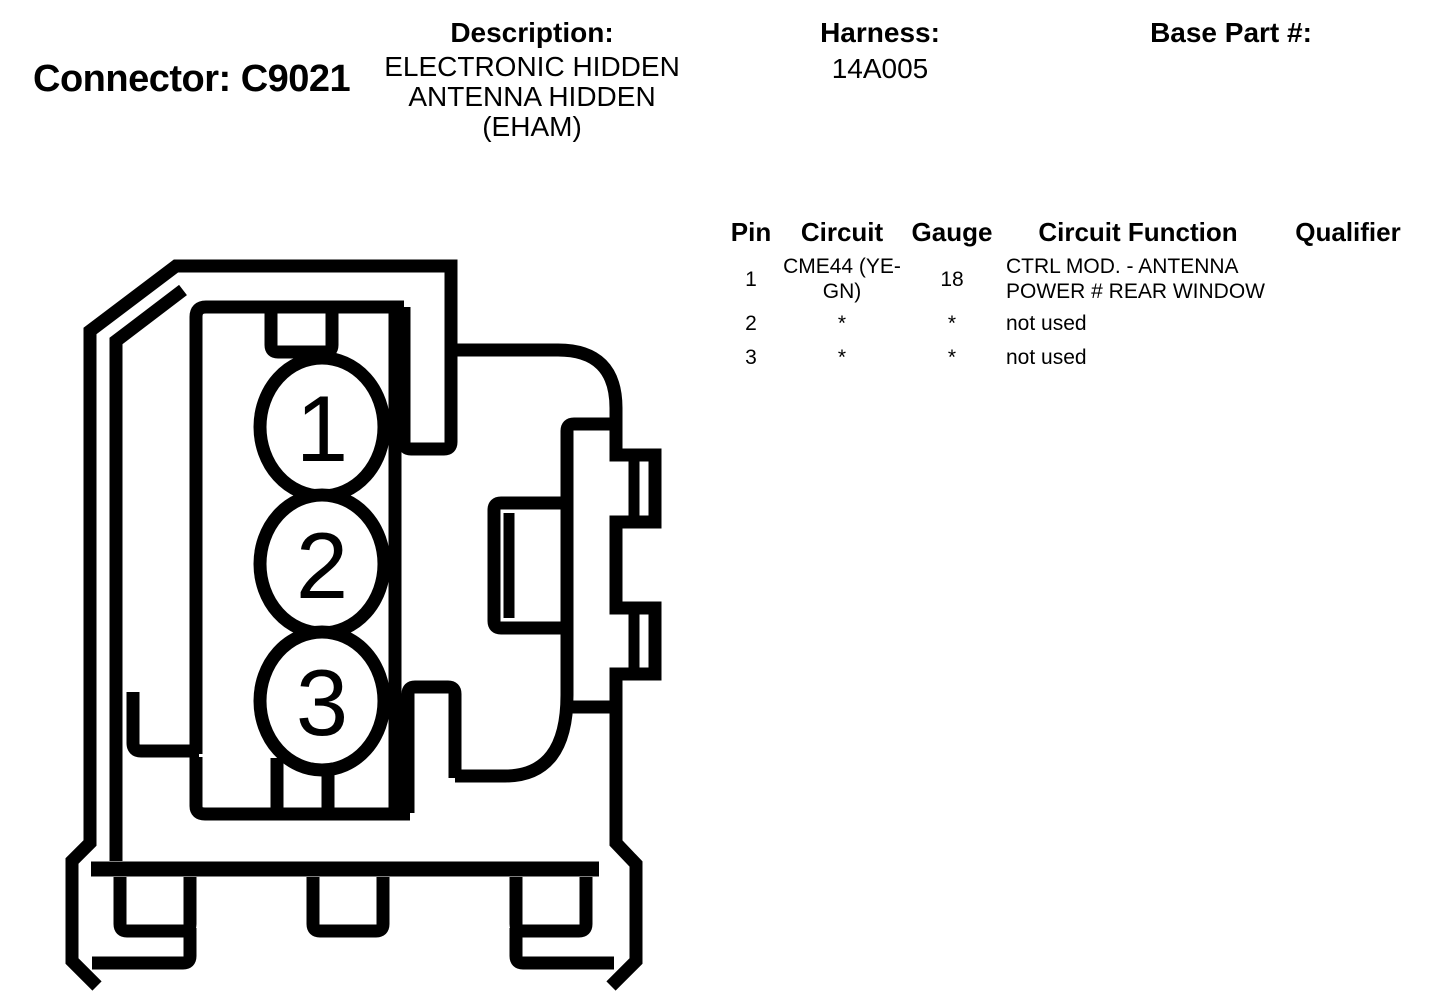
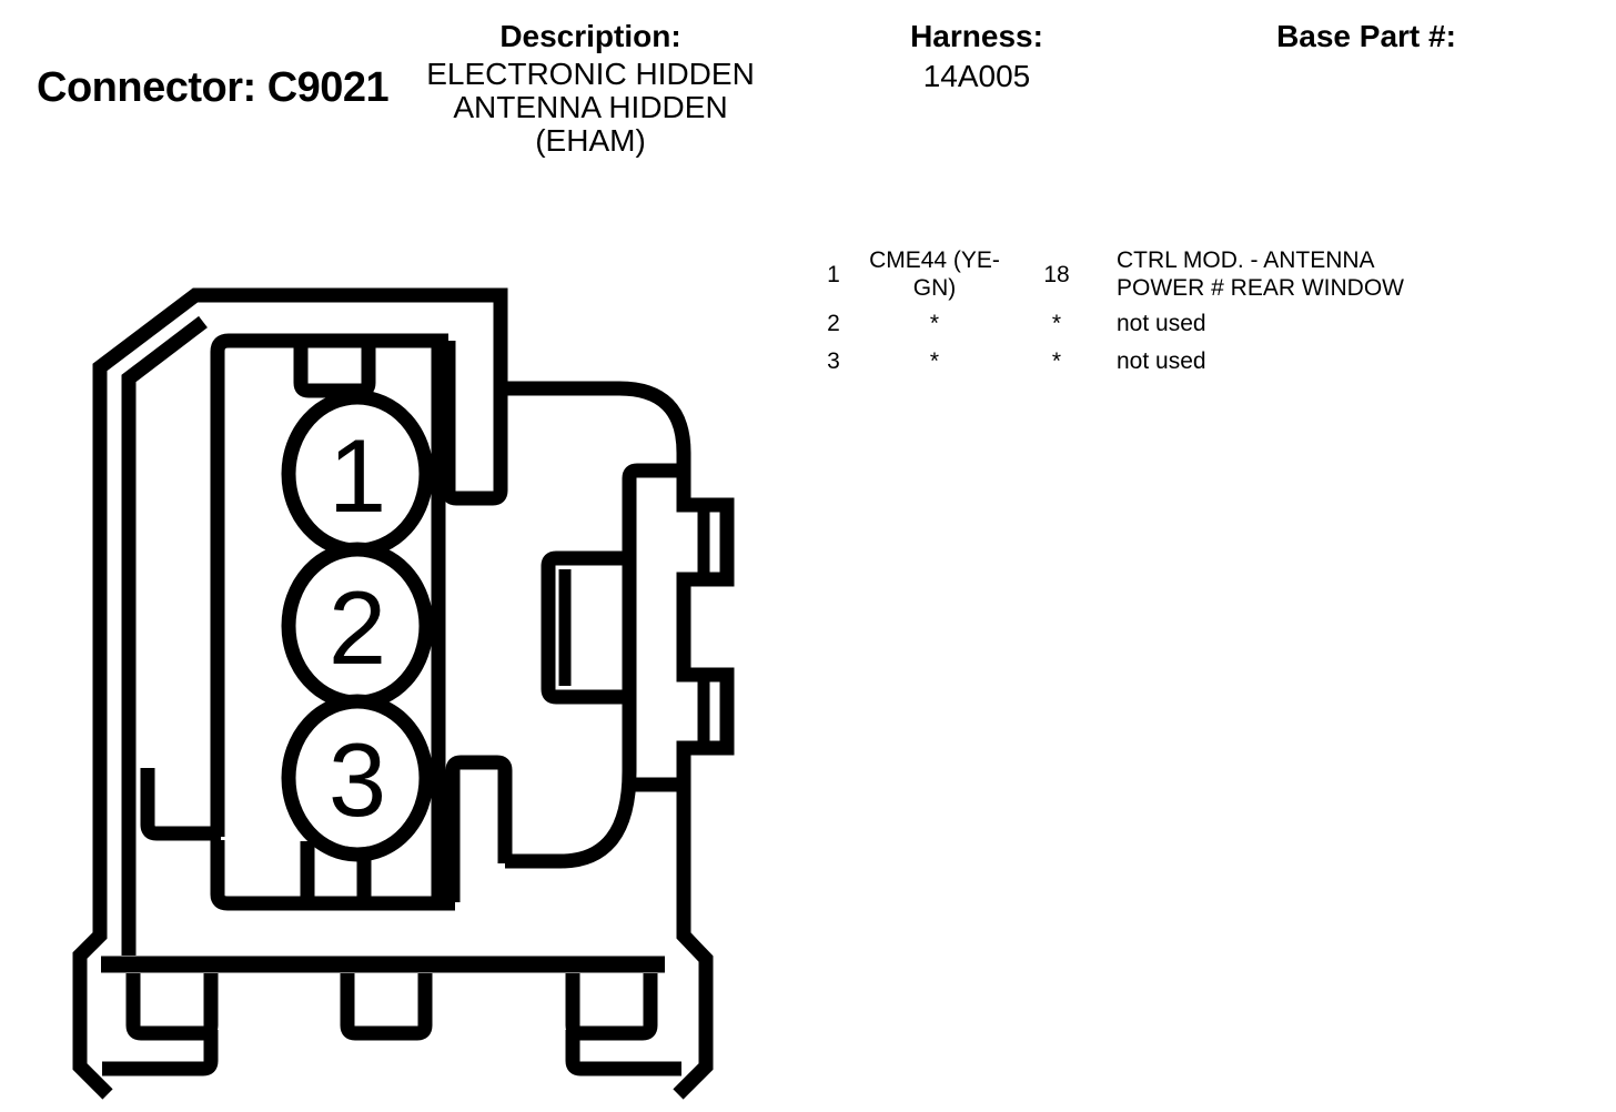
  Connector: C9021
  Description:
  ELECTRONIC HIDDEN ANTENNA HIDDEN (EHAM)
  Harness:
  14A005
  Base Part #:
- Pin
- Circuit
- Gauge
- Circuit Function
- Qualifier
  1
  CME44 (YE-GN)
  18
  CTRL MOD. - ANTENNA POWER # REAR WINDOW
  2
  *
  *
  not used
  3
  *
  *
  not used
  1
  2
  3
